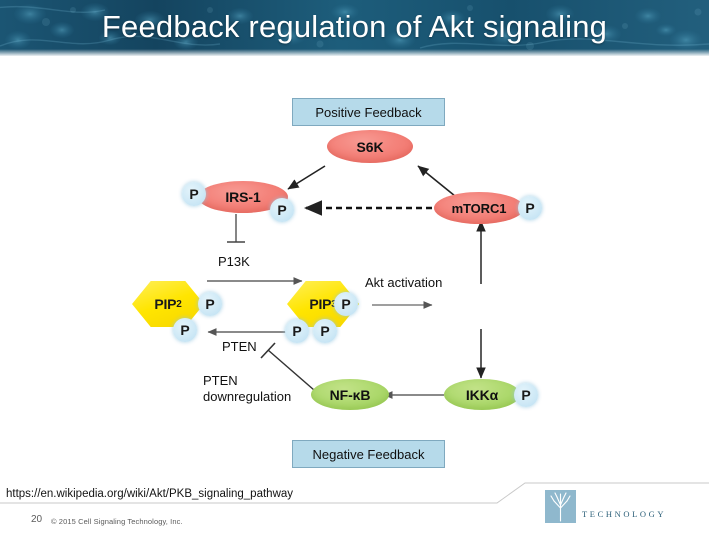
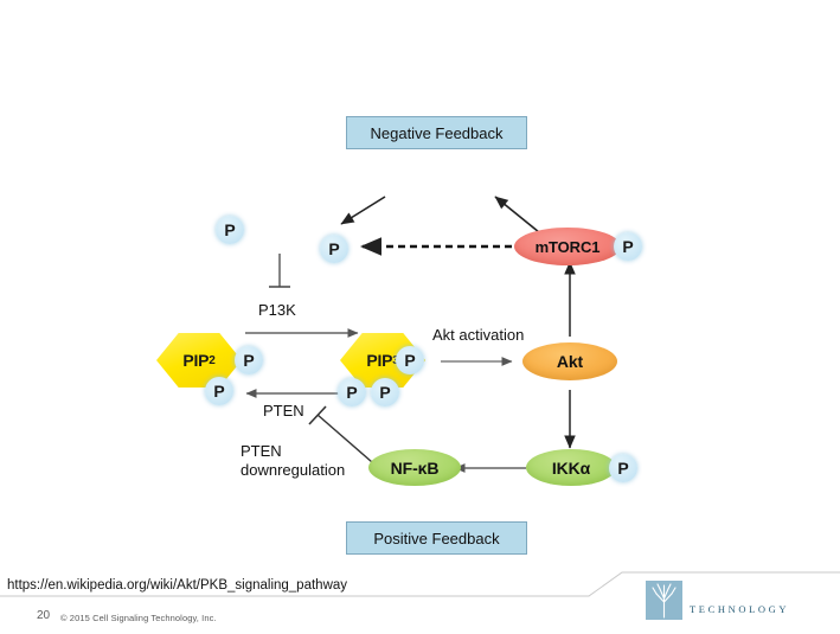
- Feedback regulation of Akt signaling
- Positive Feedback
+ Negative Feedback
- S6K
- IRS-1
  P
  P
  mTORC1
  P
  P13K
  PIP
  2
  P
  P
  PIP
  P
  P
  P
  Akt activation
+ Akt
  PTEN
  PTEN
  downregulation
  NF-κB
  IKKα
  P
- Negative Feedback
+ Positive Feedback
  https://en.wikipedia.org/wiki/Akt/PKB_signaling_pathway
  20
  © 2015 Cell Signaling Technology, Inc.
  TECHNOLOGY
